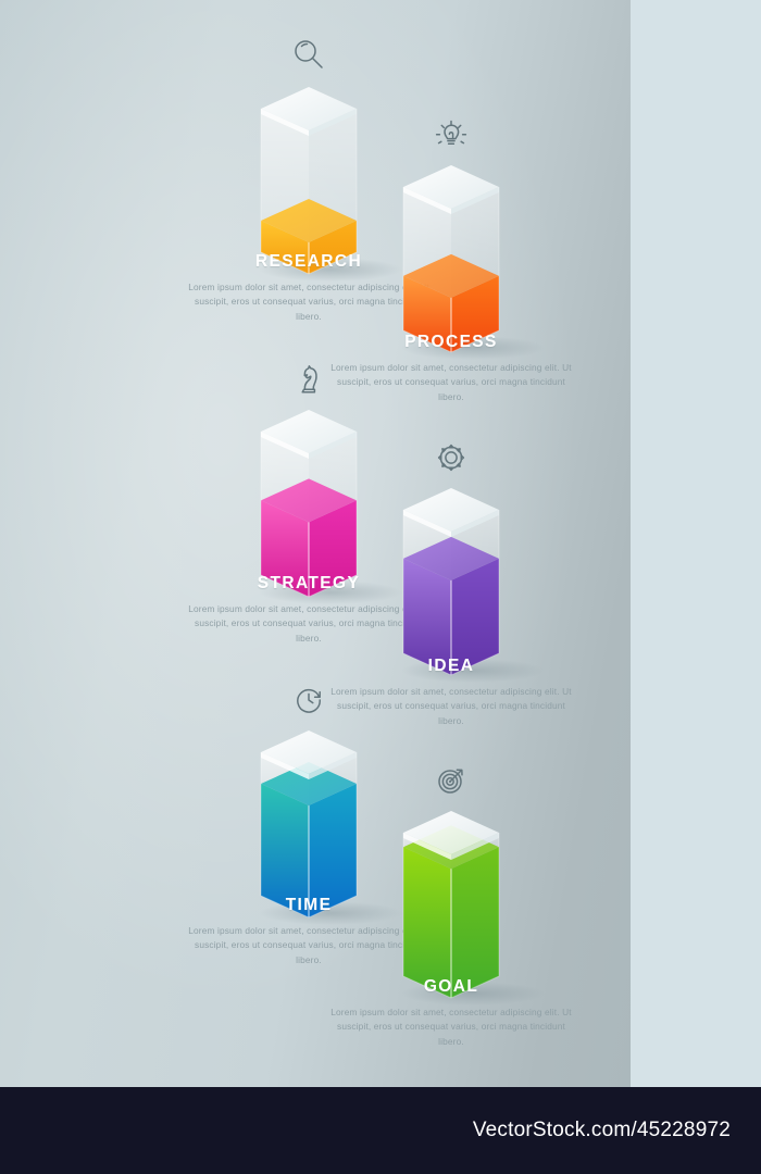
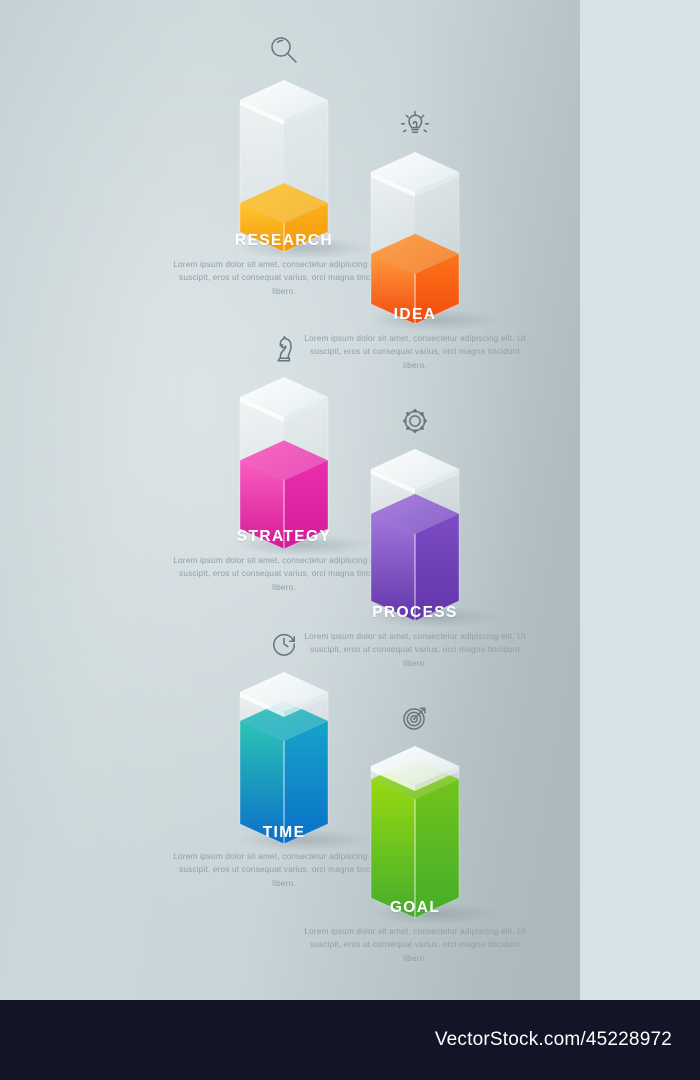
  RESEARCH
  Lorem ipsum dolor sit amet, consectetur adipiscing suscipit, eros ut consequat varius, orci magna tinc libero.
- PROCESS
+ IDEA
  Lorem ipsum dolor sit amet, consectetur adipiscing elit. Ut suscipit, eros ut consequat varius, orci magna tincidunt libero.
  STRATEGY
  Lorem ipsum dolor sit amet, consectetur adipiscing suscipit, eros ut consequat varius, orci magna tinc libero.
- IDEA
+ PROCESS
  Lorem ipsum dolor sit amet, consectetur adipiscing elit. Ut suscipit, eros ut consequat varius, orci magna tincidunt libero.
  TIME
  Lorem ipsum dolor sit amet, consectetur adipiscing suscipit, eros ut consequat varius, orci magna tinc libero.
  GOAL
  Lorem ipsum dolor sit amet, consectetur adipiscing elit. Ut suscipit, eros ut consequat varius, orci magna tincidunt libero.
  VectorStock.com/45228972
